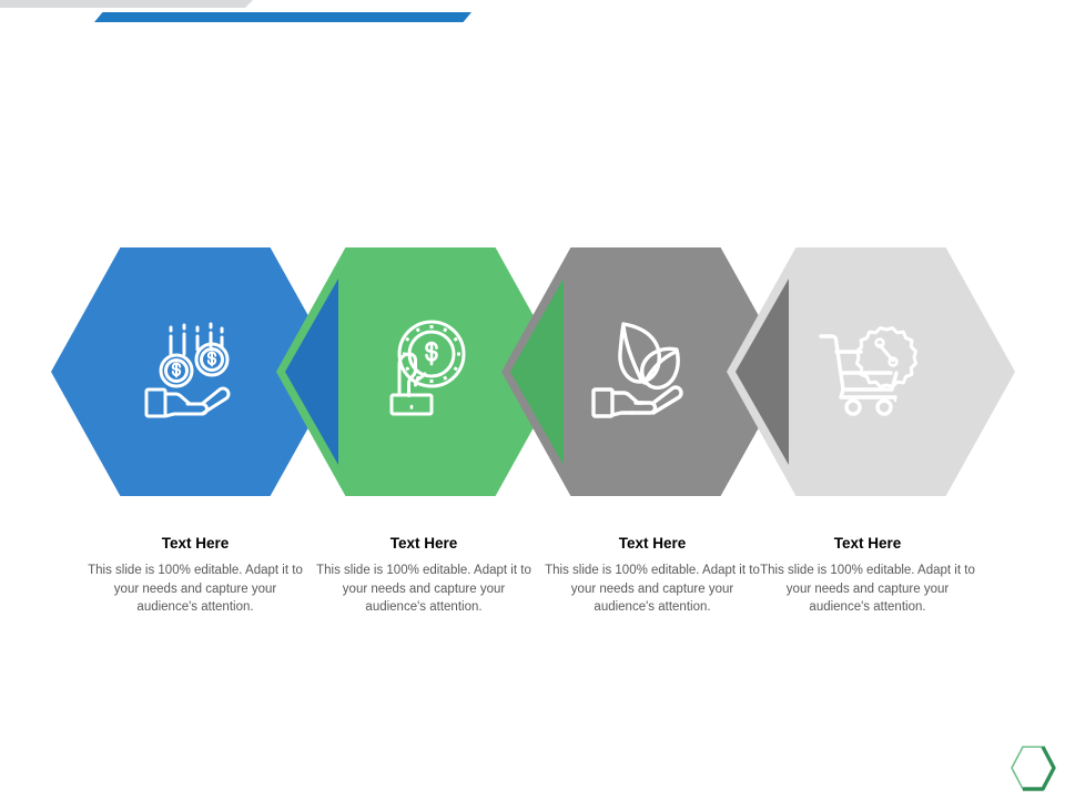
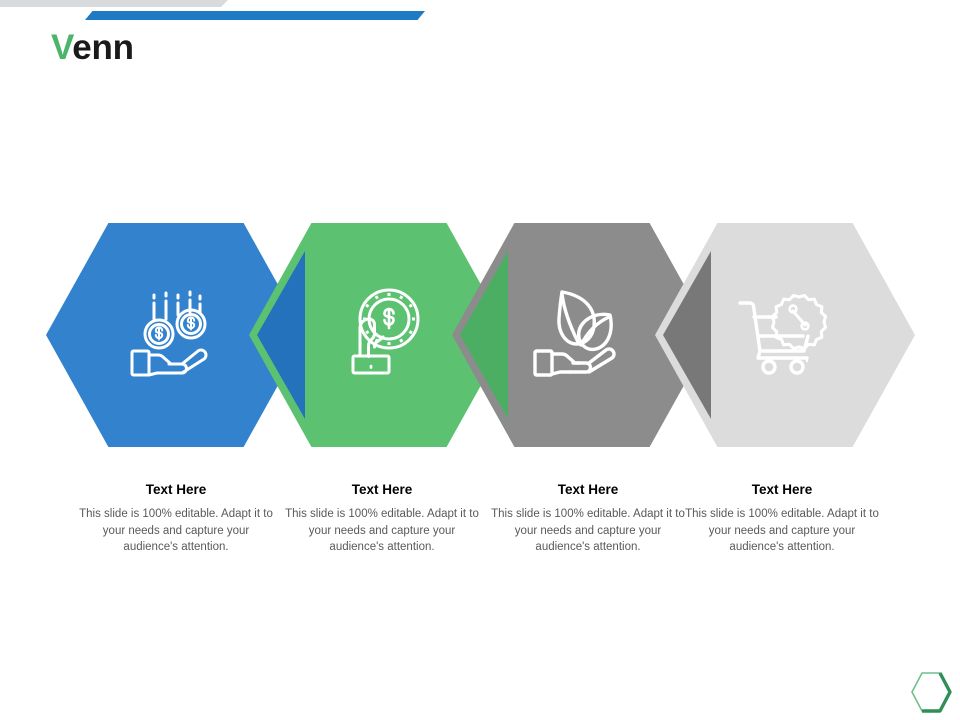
+ Venn
  Text Here
  This slide is 100% editable. Adapt it to your needs and capture your audience's attention.
  Text Here
  This slide is 100% editable. Adapt it to your needs and capture your audience's attention.
  Text Here
  This slide is 100% editable. Adapt it to your needs and capture your audience's attention.
  Text Here
  This slide is 100% editable. Adapt it to your needs and capture your audience's attention.
